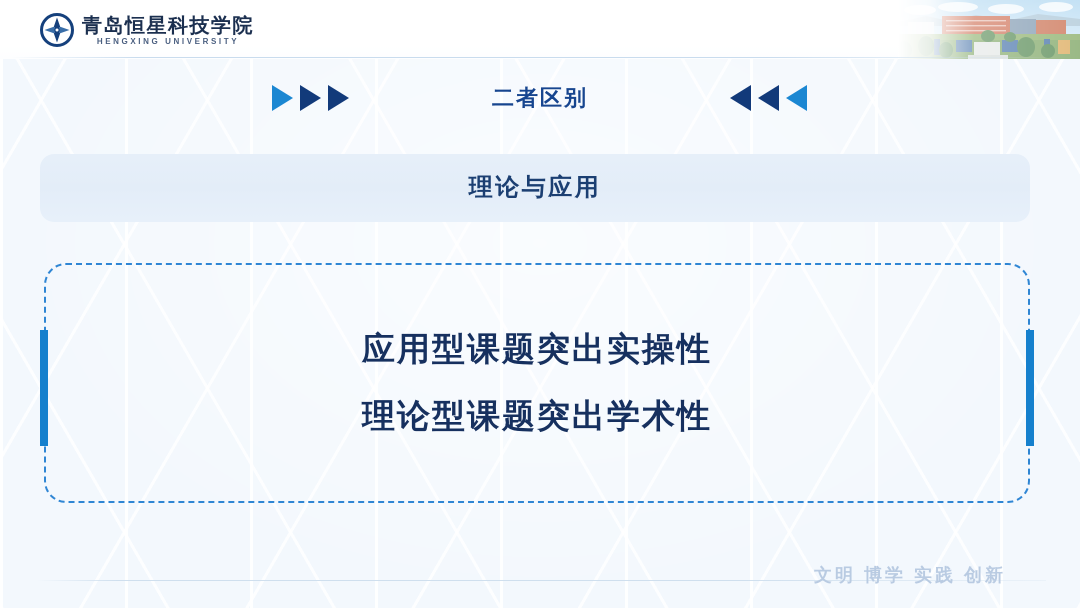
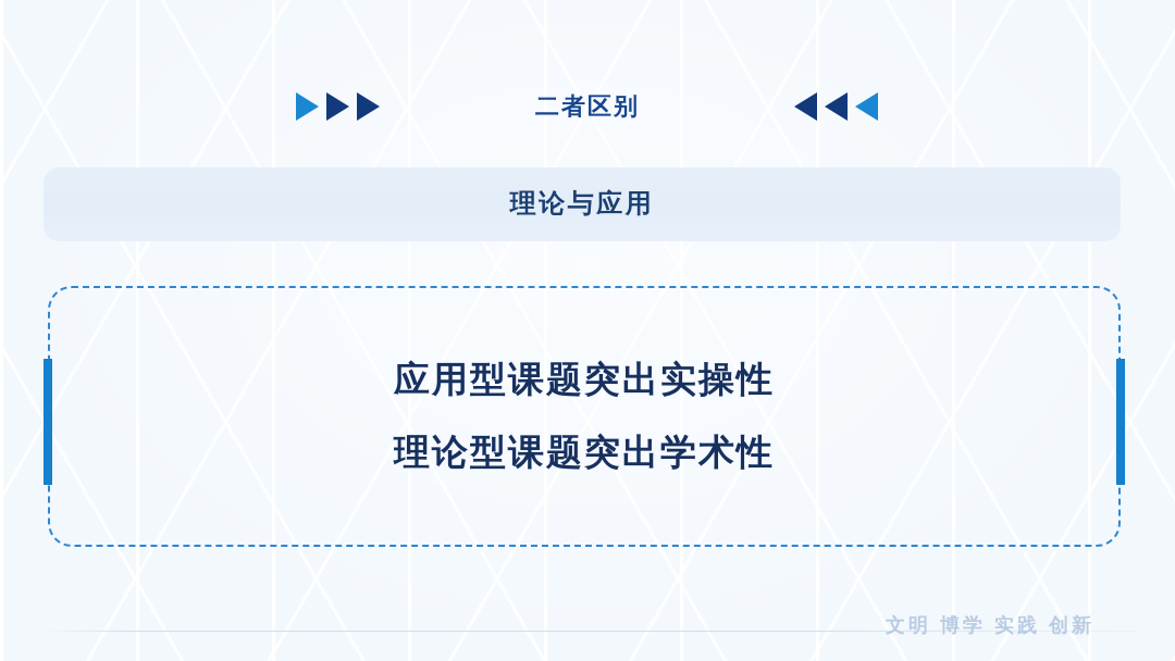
- 青岛恒星科技学院
- HENGXING UNIVERSITY
  二者区别
  理论与应用
  应用型课题突出实操性
  理论型课题突出学术性
  文明 博学 实践 创新
